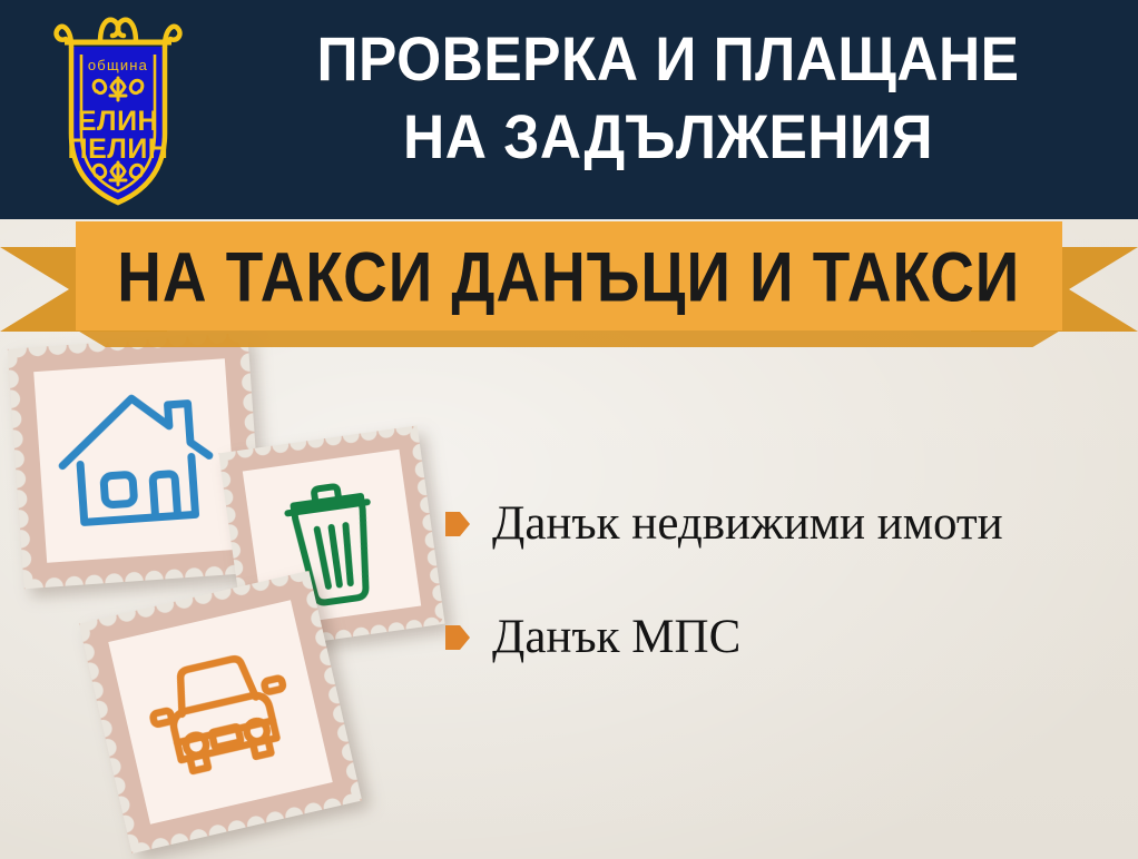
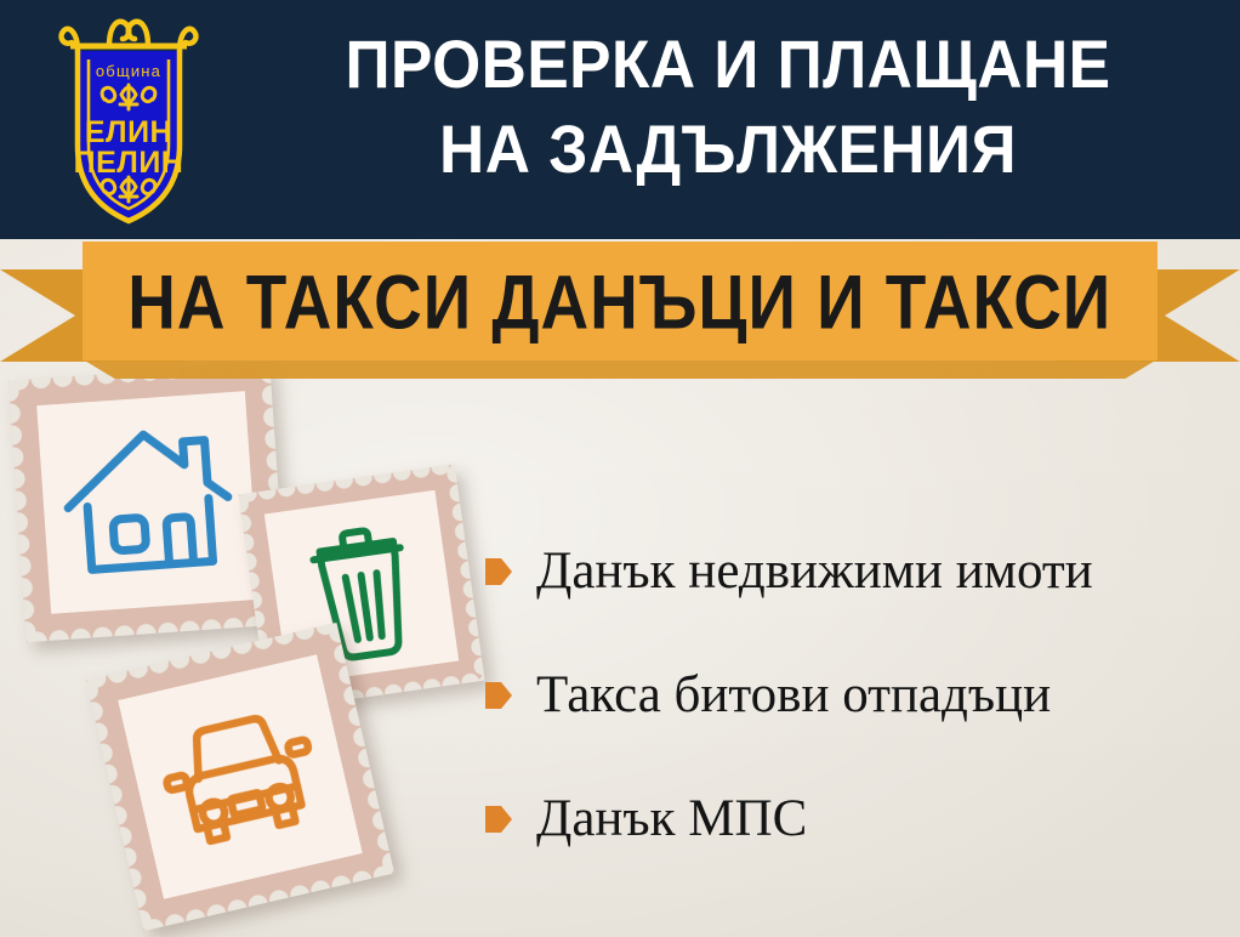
  община
  ЕЛИН
  ПЕЛИН
  ПРОВЕРКА И ПЛАЩАНЕ
  НА ЗАДЪЛЖЕНИЯ
  НА ТАКСИ ДАНЪЦИ И ТАКСИ
  Данък недвижими имоти
+ Такса битови отпадъци
  Данък МПС
